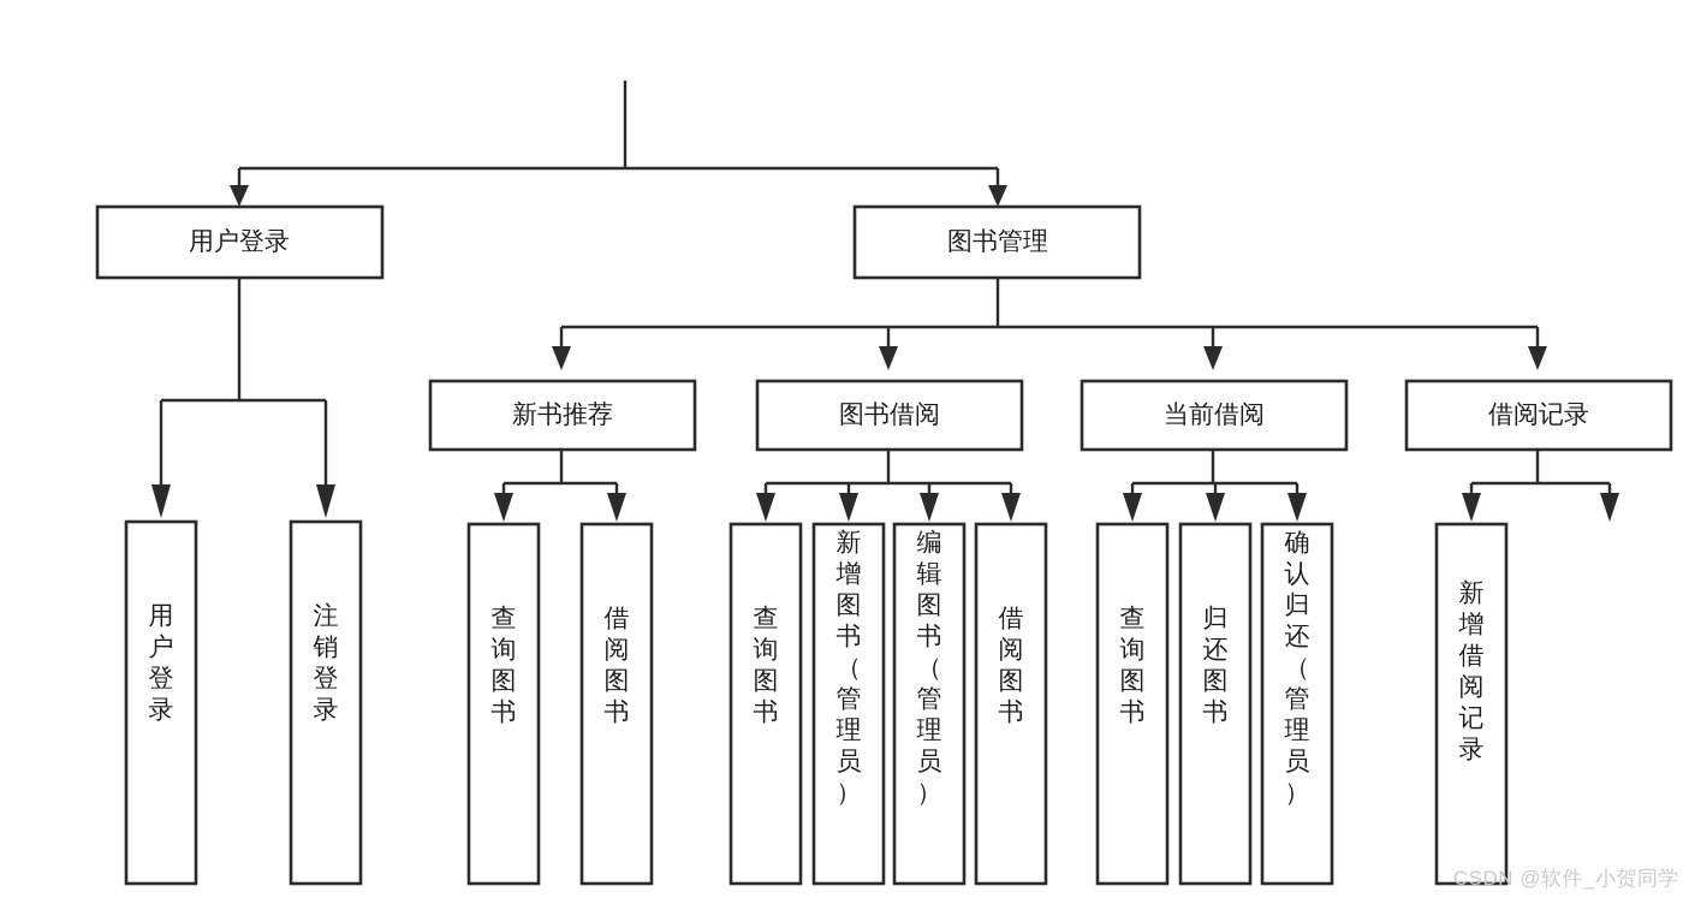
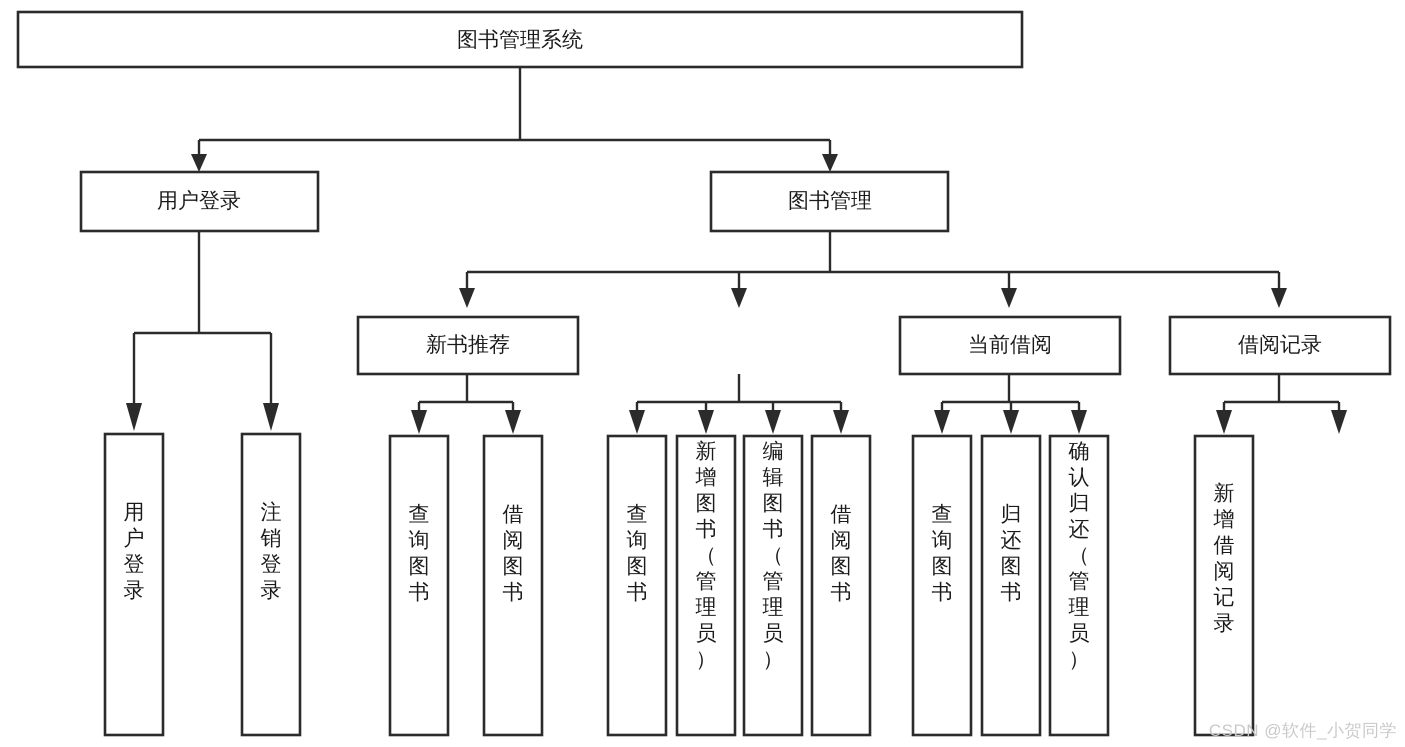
+ 图书管理系统
  用户登录
  图书管理
  新书推荐
- 图书借阅
  当前借阅
  借阅记录
  用户登录
  注销登录
  查询图书
  借阅图书
  查询图书
  新增图书（管理员）
  编辑图书（管理员）
  借阅图书
  查询图书
  归还图书
  确认归还（管理员）
  新增借阅记录
  CSDN @软件_小贺同学
